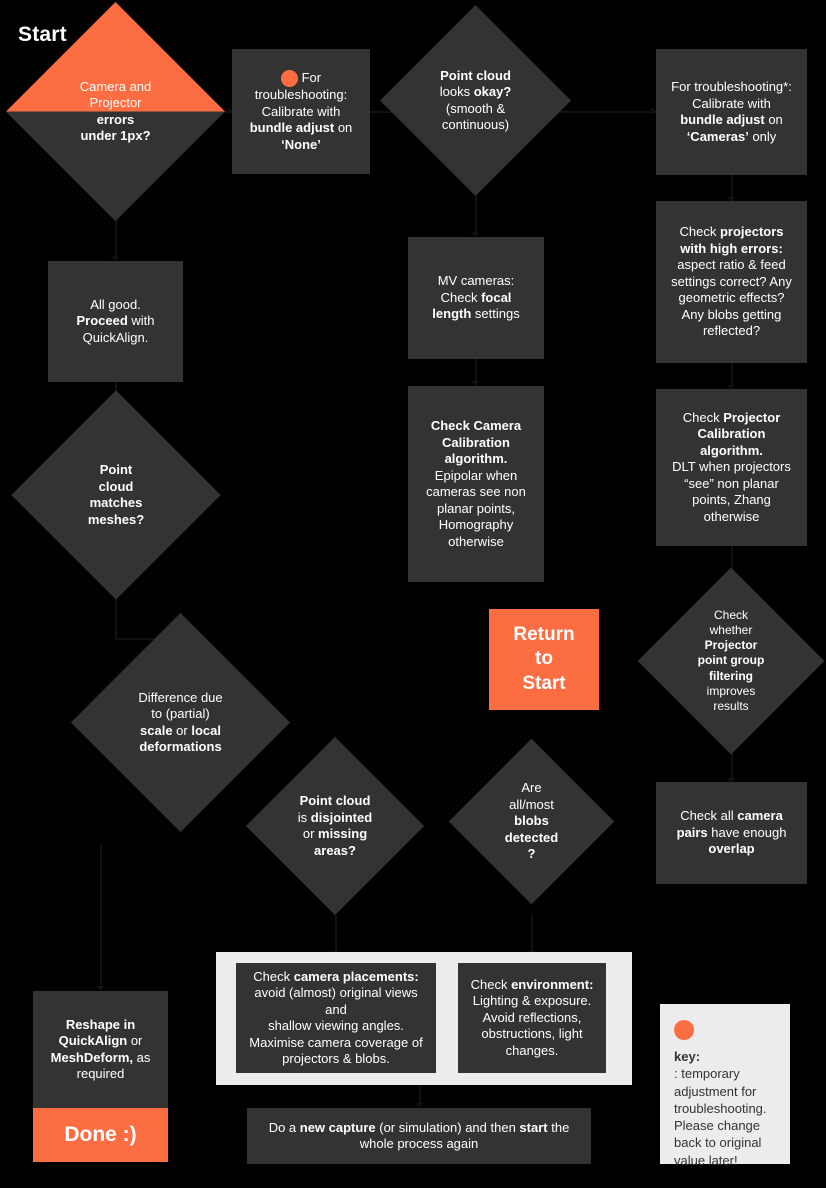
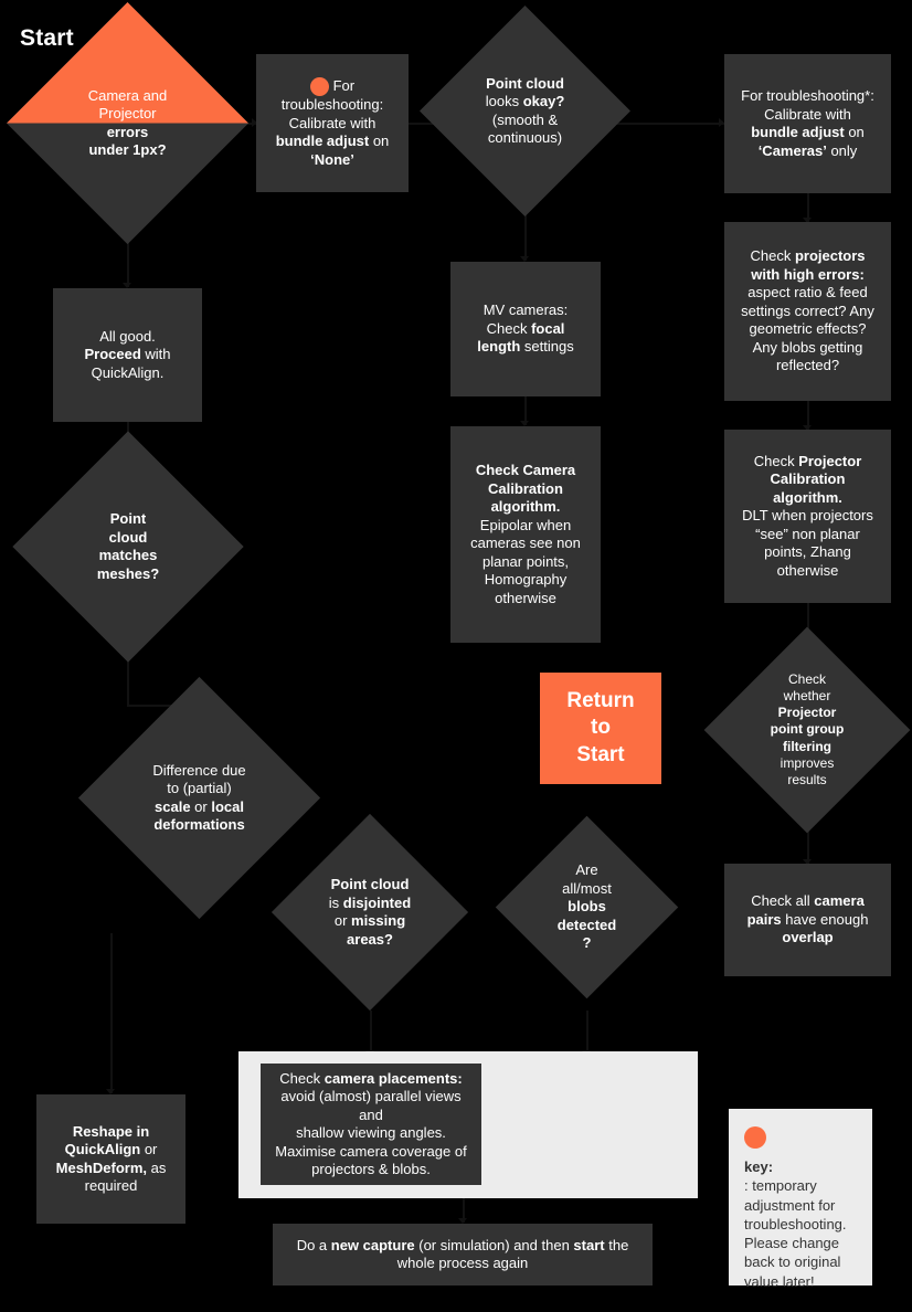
  Camera and
  Projector
  errors
  under 1px?
  Start
  For
  troubleshooting:
  Calibrate with
  bundle adjust on
  ‘None’
  Point cloud
  looks okay?
  (smooth &
  continuous)
  For troubleshooting*:
  Calibrate with
  bundle adjust on
  ‘Cameras’ only
  All good.
  Proceed with
  QuickAlign.
  MV cameras:
  Check focal
  length settings
  Check projectors
  with high errors:
  aspect ratio & feed
  settings correct? Any
  geometric effects?
  Any blobs getting
  reflected?
  Point
  cloud
  matches
  meshes?
  Check Camera
  Calibration
  algorithm.
  Epipolar when
  cameras see non
  planar points,
  Homography
  otherwise
  Check Projector
  Calibration
  algorithm.
  DLT when projectors
  “see” non planar
  points, Zhang
  otherwise
  Return
  to
  Start
  Check
  whether
  Projector
  point group
  filtering
  improves
  results
  Difference due
  to (partial)
  scale or local
  deformations
  Point cloud
  is disjointed
  or missing
  areas?
  Are
  all/most
  blobs
  detected
  ?
  Check all camera
  pairs have enough
  overlap
  Check camera placements:
- avoid (almost) original views and
+ avoid (almost) parallel views and
  shallow viewing angles.
  Maximise camera coverage of
  projectors & blobs.
- Check environment:
- Lighting & exposure.
- Avoid reflections,
- obstructions, light
- changes.
  Reshape in
  QuickAlign or
  MeshDeform, as
  required
- Done :)
  Do a new capture (or simulation) and then start the
  whole process again
  key:
  : temporary
  adjustment for
  troubleshooting.
  Please change
  back to original
  value later!
